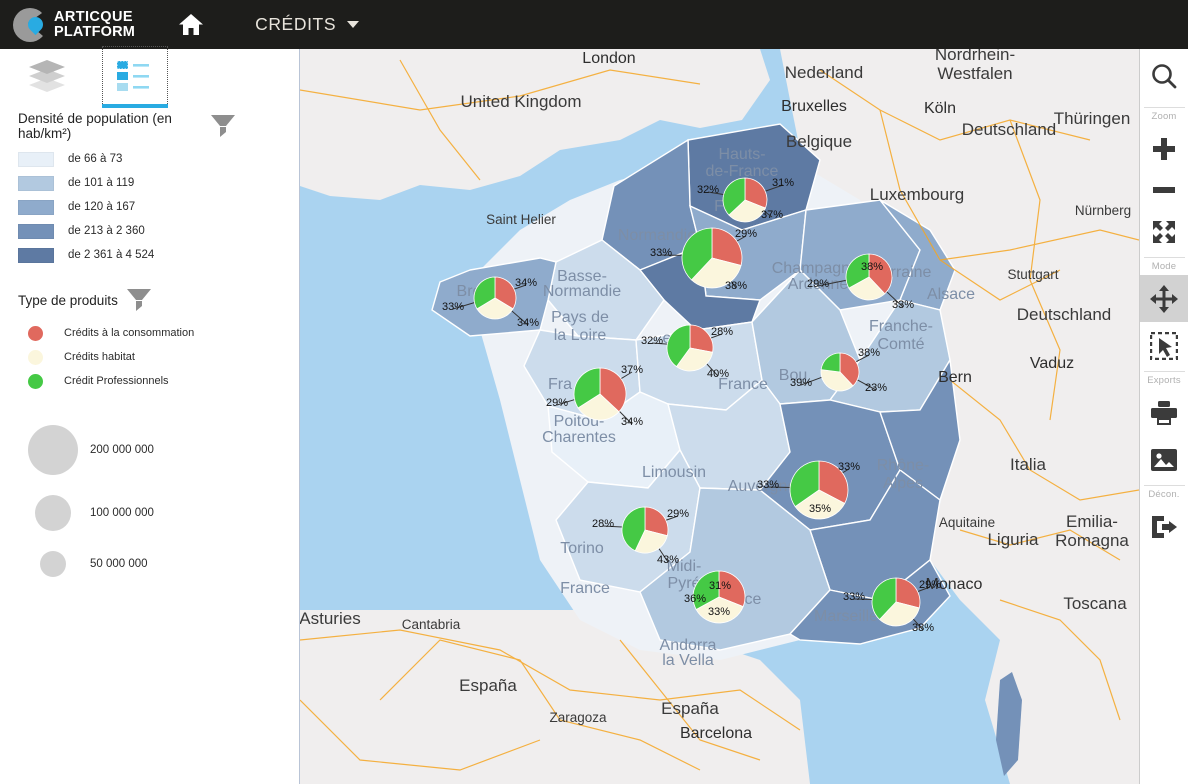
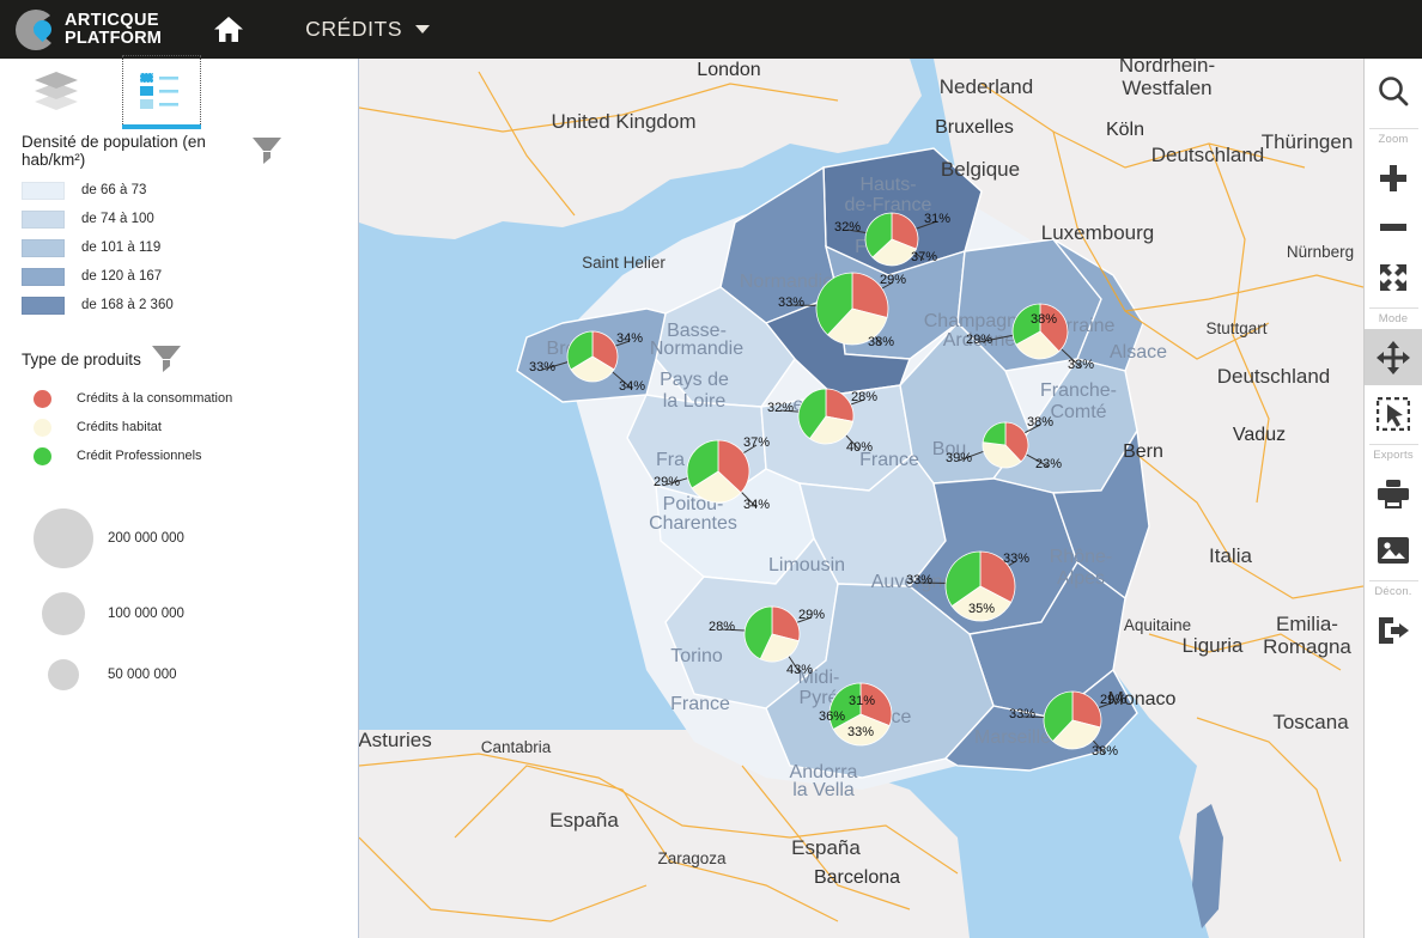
  ARTICQUE
  PLATFORM
  CRÉDITS
  Densité de population (en hab/km²)
  de 66 à 73
+ de 74 à 100
  de 101 à 119
  de 120 à 167
- de 213 à 2 360
+ de 168 à 2 360
- de 2 361 à 4 524
  Type de produits
  Crédits à la consommation
  Crédits habitat
  Crédit Professionnels
  200 000 000
  100 000 000
  50 000 000
  London
  United Kingdom
  Nederland
  Nordrhein-
  Westfalen
  Köln
  Bruxelles
  Belgique
  Deutschland
  Thüringen
  Luxembourg
  Nürnberg
  Saint Helier
  Stuttgart
  Deutschland
  Vaduz
  Bern
  Italia
  Aquitaine
  Liguria
  Emilia-
  Romagna
  Monaco
  Toscana
  Asturies
  Cantabria
  España
  Zaragoza
  Andorra
  la Vella
  España
  Barcelona
  Hauts-
  de-France
  Normandi
  Basse-
  Normandie
  Pays de
  la Loire
  Champagn
  Ardene
  rraine
  Alsace
  Franche-
  Comté
  e
  France
  Bou
  Fra
  Poitou-
  Charentes
  Limousin
  Auvergn
  Rhône-
  Alpes
  Torino
  Midi-
  Pyré
  Marseille
  France
  31%
  32%
  37%
  29%
  33%
  38%
  34%
  33%
  34%
  37%
  29%
  34%
  28%
  32%
  40%
  38%
  39%
  23%
  38%
  29%
  33%
  33%
  33%
  35%
  29%
  28%
  43%
  31%
  36%
  33%
  29%
  33%
  38%
  Zoom
  Mode
  Exports
  Décon.
